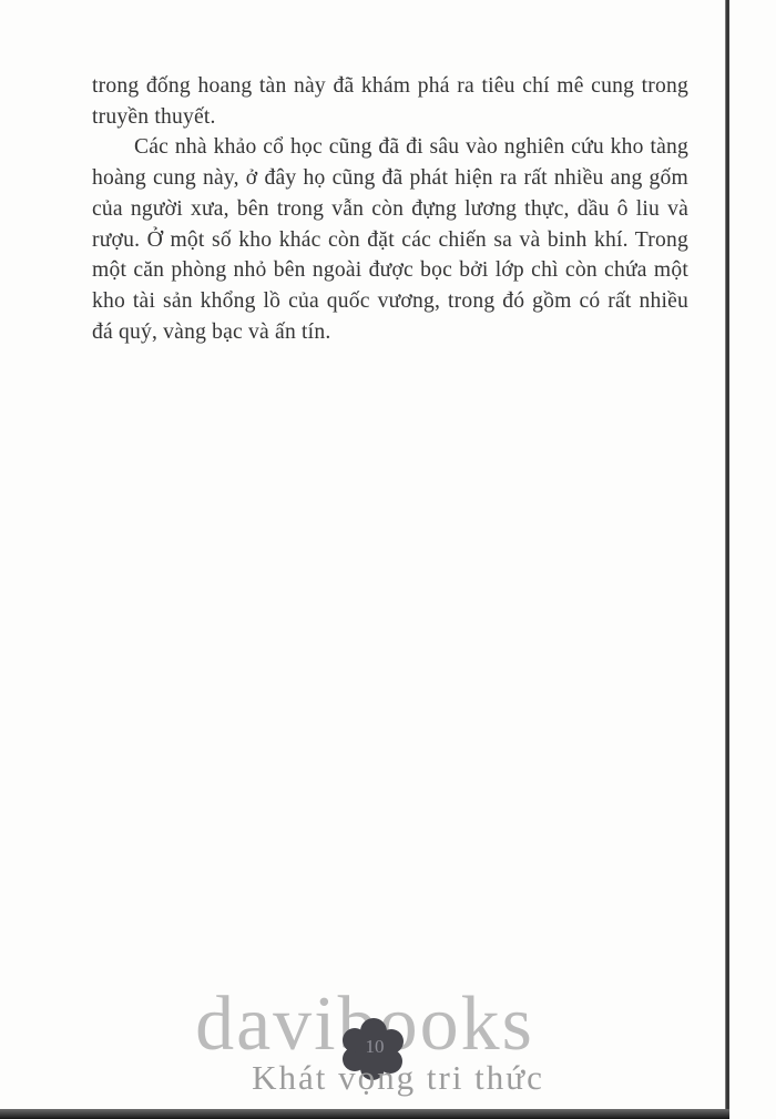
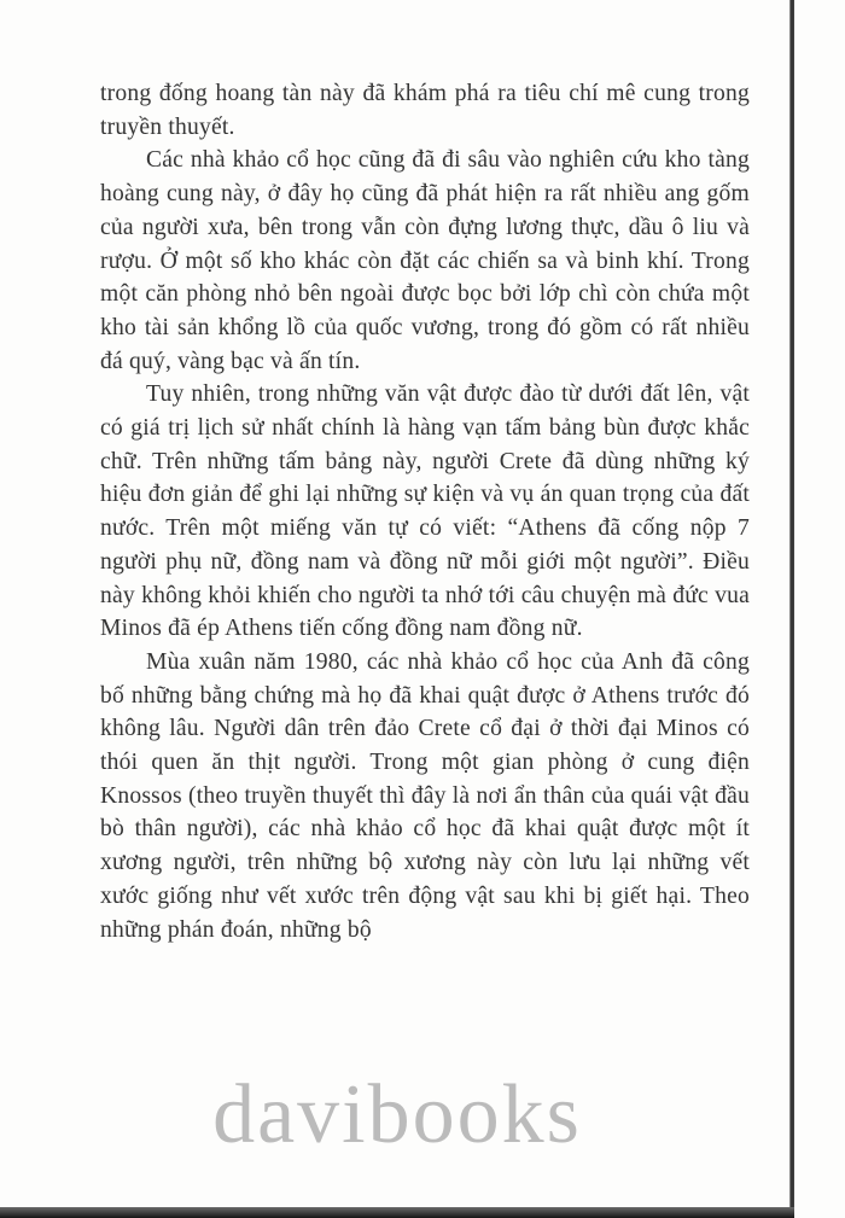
  trong đống hoang tàn này đã khám phá ra tiêu chí mê cung trong truyền thuyết.
  Các nhà khảo cổ học cũng đã đi sâu vào nghiên cứu kho tàng hoàng cung này, ở đây họ cũng đã phát hiện ra rất nhiều ang gốm của người xưa, bên trong vẫn còn đựng lương thực, dầu ô liu và rượu. Ở một số kho khác còn đặt các chiến sa và binh khí. Trong một căn phòng nhỏ bên ngoài được bọc bởi lớp chì còn chứa một kho tài sản khổng lồ của quốc vương, trong đó gồm có rất nhiều đá quý, vàng bạc và ấn tín.
+ Tuy nhiên, trong những văn vật được đào từ dưới đất lên, vật có giá trị lịch sử nhất chính là hàng vạn tấm bảng bùn được khắc chữ. Trên những tấm bảng này, người Crete đã dùng những ký hiệu đơn giản để ghi lại những sự kiện và vụ án quan trọng của đất nước. Trên một miếng văn tự có viết: “Athens đã cống nộp 7 người phụ nữ, đồng nam và đồng nữ mỗi giới một người”. Điều này không khỏi khiến cho người ta nhớ tới câu chuyện mà đức vua Minos đã ép Athens tiến cống đồng nam đồng nữ.
+ Mùa xuân năm 1980, các nhà khảo cổ học của Anh đã công bố những bằng chứng mà họ đã khai quật được ở Athens trước đó không lâu. Người dân trên đảo Crete cổ đại ở thời đại Minos có thói quen ăn thịt người. Trong một gian phòng ở cung điện Knossos (theo truyền thuyết thì đây là nơi ẩn thân của quái vật đầu bò thân người), các nhà khảo cổ học đã khai quật được một ít xương người, trên những bộ xương này còn lưu lại những vết xước giống như vết xước trên động vật sau khi bị giết hại. Theo những phán đoán, những bộ
  davibooks
- 10
- Khát vọng tri thức
